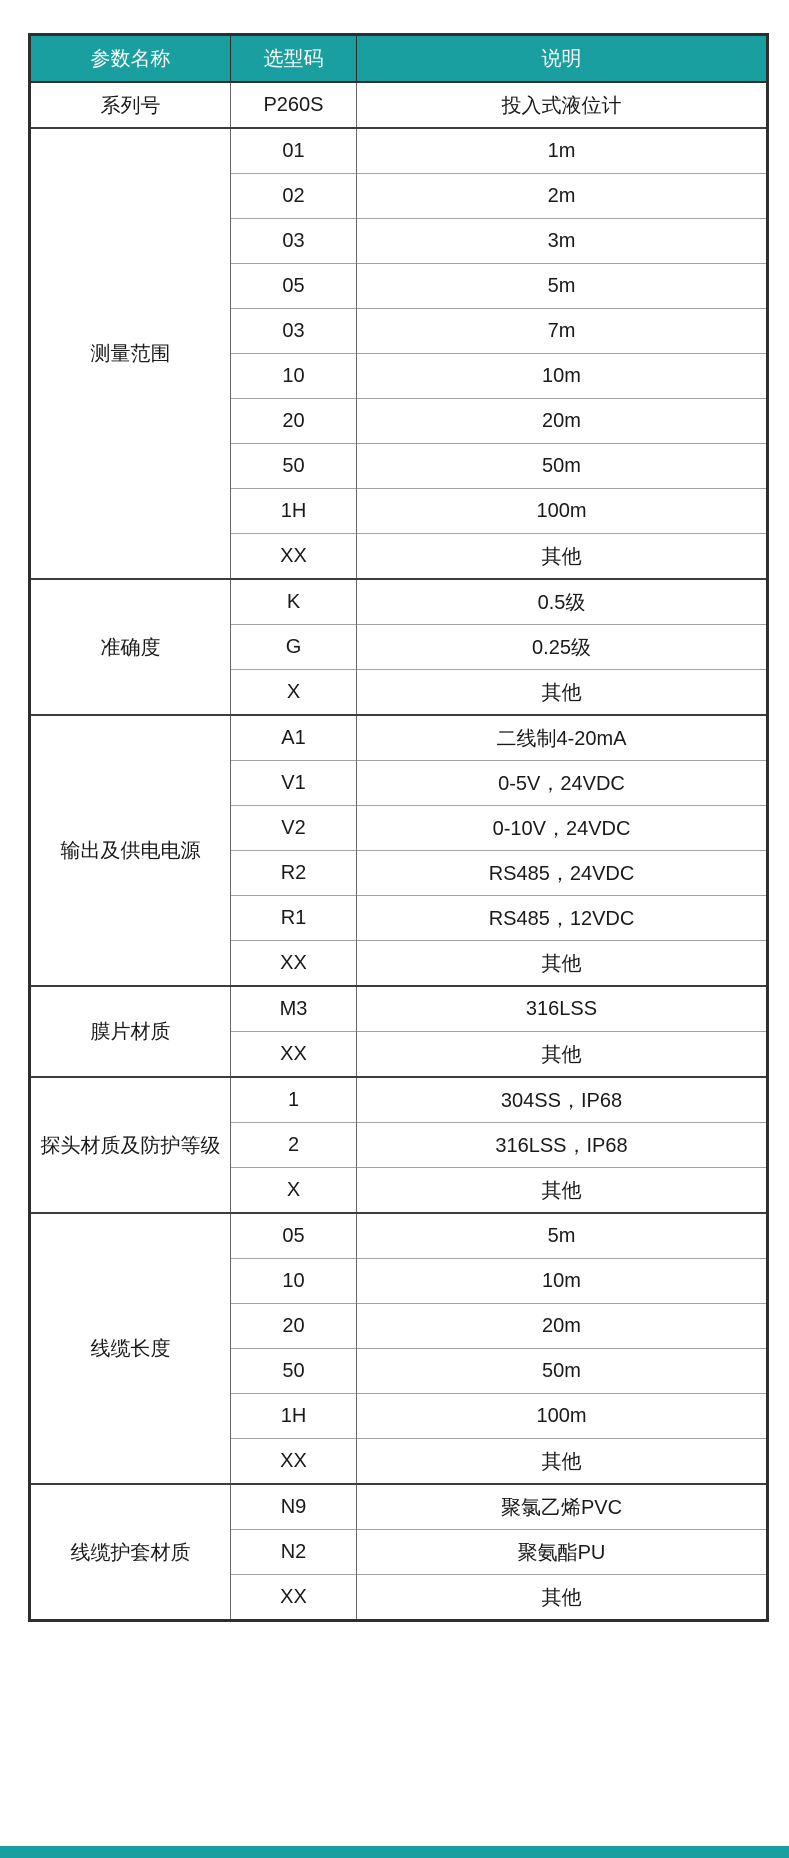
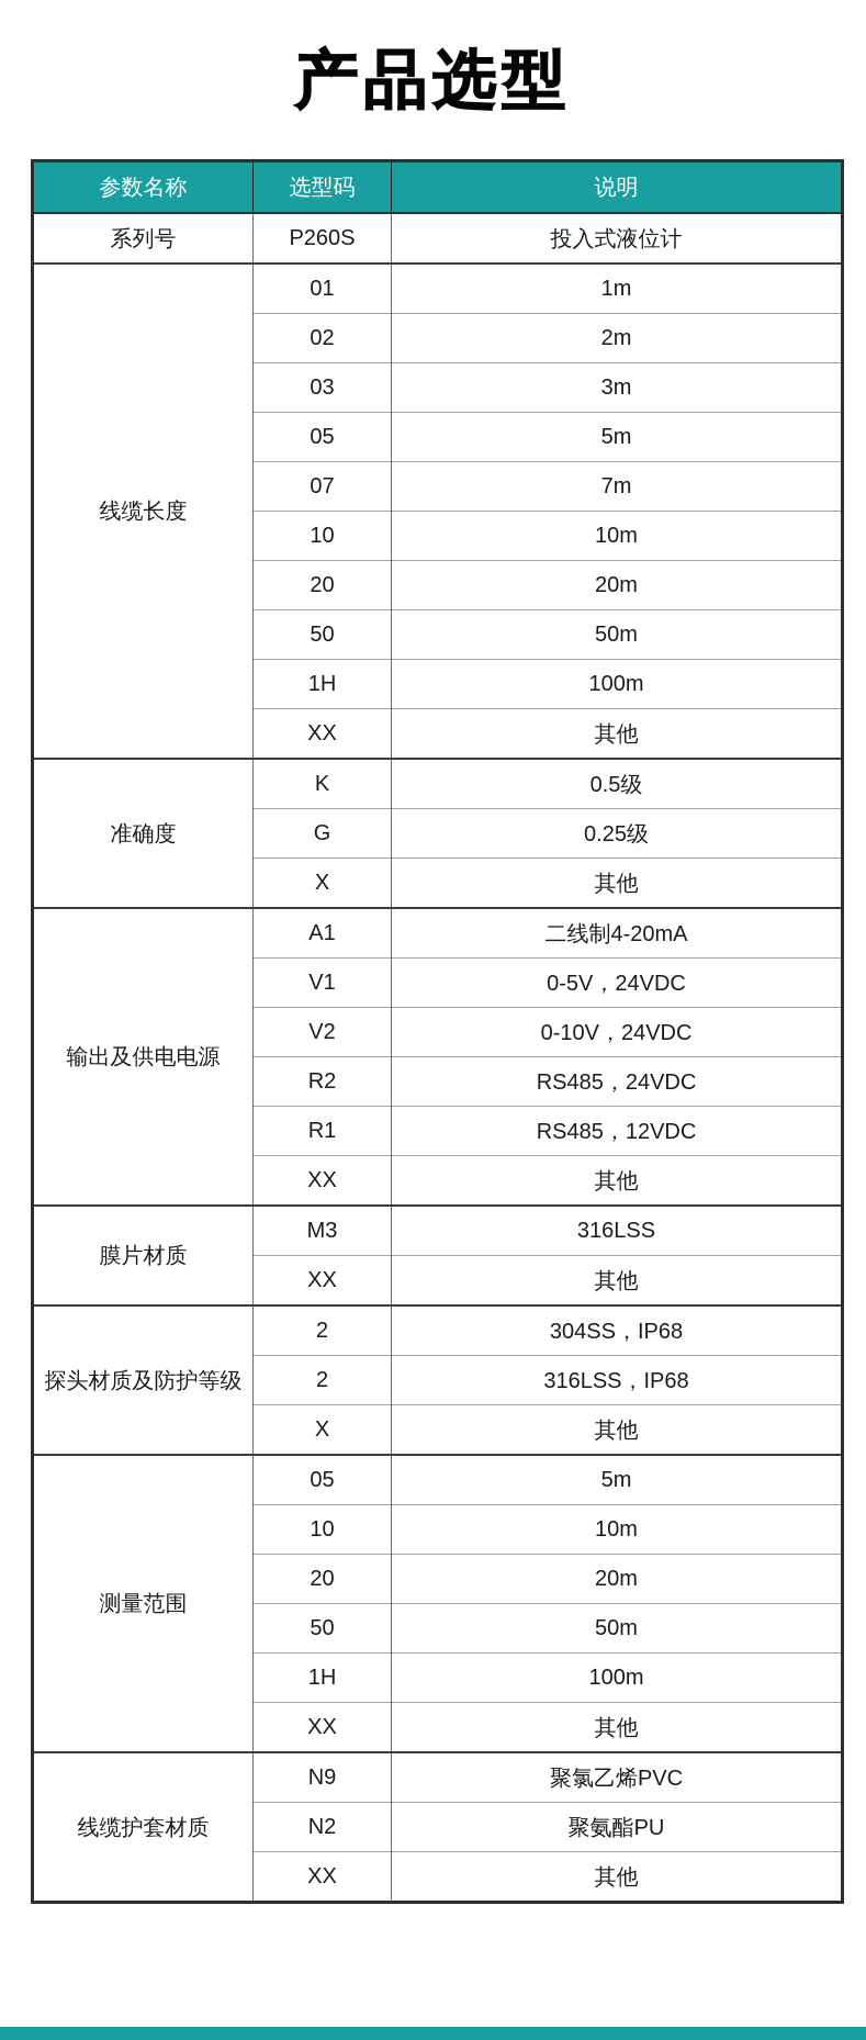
+ 产品选型
  参数名称	选型码	说明
  系列号	P260S	投入式液位计
- 测量范围	01	1m
+ 线缆长度	01	1m
  02	2m
  03	3m
  05	5m
- 03	7m
+ 07	7m
  10	10m
  20	20m
  50	50m
  1H	100m
  XX	其他
  准确度	K	0.5级
  G	0.25级
  X	其他
  输出及供电电源	A1	二线制4-20mA
  V1	0-5V，24VDC
  V2	0-10V，24VDC
  R2	RS485，24VDC
  R1	RS485，12VDC
  XX	其他
  膜片材质	M3	316LSS
  XX	其他
- 探头材质及防护等级	1	304SS，IP68
+ 探头材质及防护等级	2	304SS，IP68
  2	316LSS，IP68
  X	其他
- 线缆长度	05	5m
+ 测量范围	05	5m
  10	10m
  20	20m
  50	50m
  1H	100m
  XX	其他
  线缆护套材质	N9	聚氯乙烯PVC
  N2	聚氨酯PU
  XX	其他
